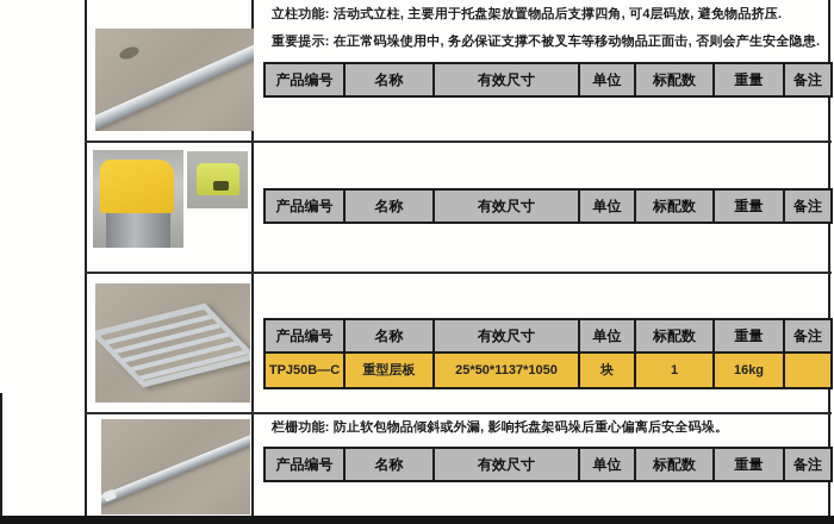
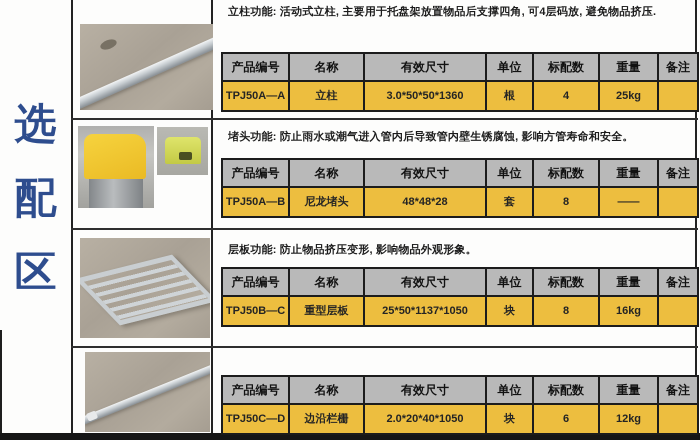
+ 选
+ 配
+ 区
  立柱功能: 活动式立柱, 主要用于托盘架放置物品后支撑四角, 可4层码放, 避免物品挤压.
- 重要提示: 在正常码垛使用中, 务必保证支撑不被叉车等移动物品正面击, 否则会产生安全隐患.
  产品编号	名称	有效尺寸	单位	标配数	重量	备注
+ TPJ50A—A	立柱	3.0*50*50*1360	根	4	25kg
+ 堵头功能: 防止雨水或潮气进入管内后导致管内壁生锈腐蚀, 影响方管寿命和安全。
  产品编号	名称	有效尺寸	单位	标配数	重量	备注
+ TPJ50A—B	尼龙堵头	48*48*28	套	8	——
+ 层板功能: 防止物品挤压变形, 影响物品外观形象。
  产品编号	名称	有效尺寸	单位	标配数	重量	备注
- TPJ50B—C	重型层板	25*50*1137*1050	块	1	16kg
+ TPJ50B—C	重型层板	25*50*1137*1050	块	8	16kg
- 栏栅功能: 防止软包物品倾斜或外漏, 影响托盘架码垛后重心偏离后安全码垛。
  产品编号	名称	有效尺寸	单位	标配数	重量	备注
+ TPJ50C—D	边沿栏栅	2.0*20*40*1050	块	6	12kg
